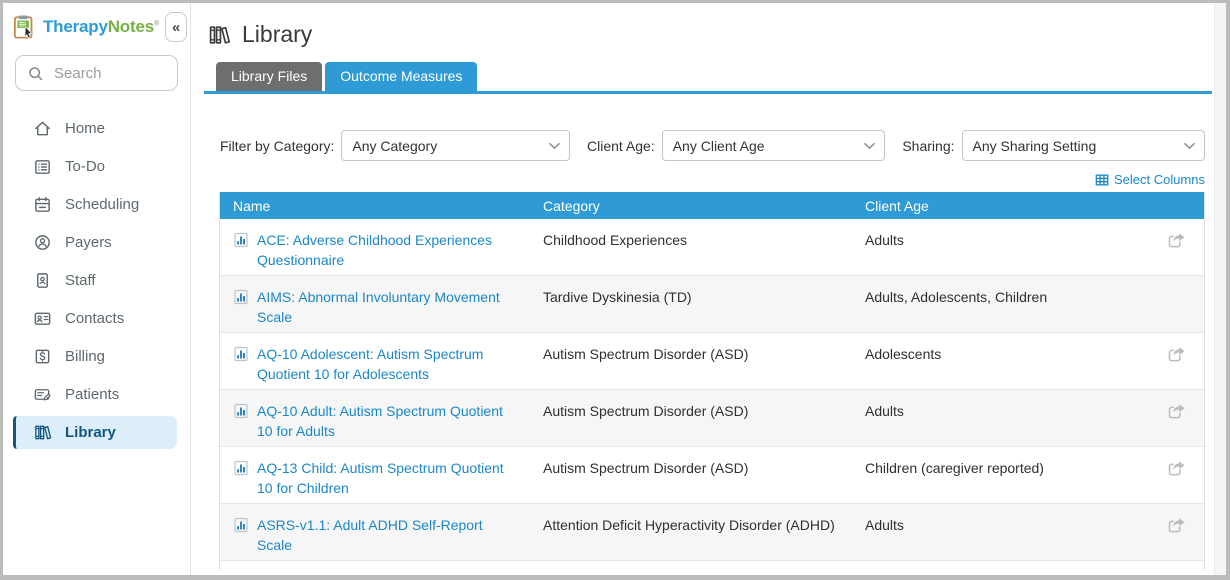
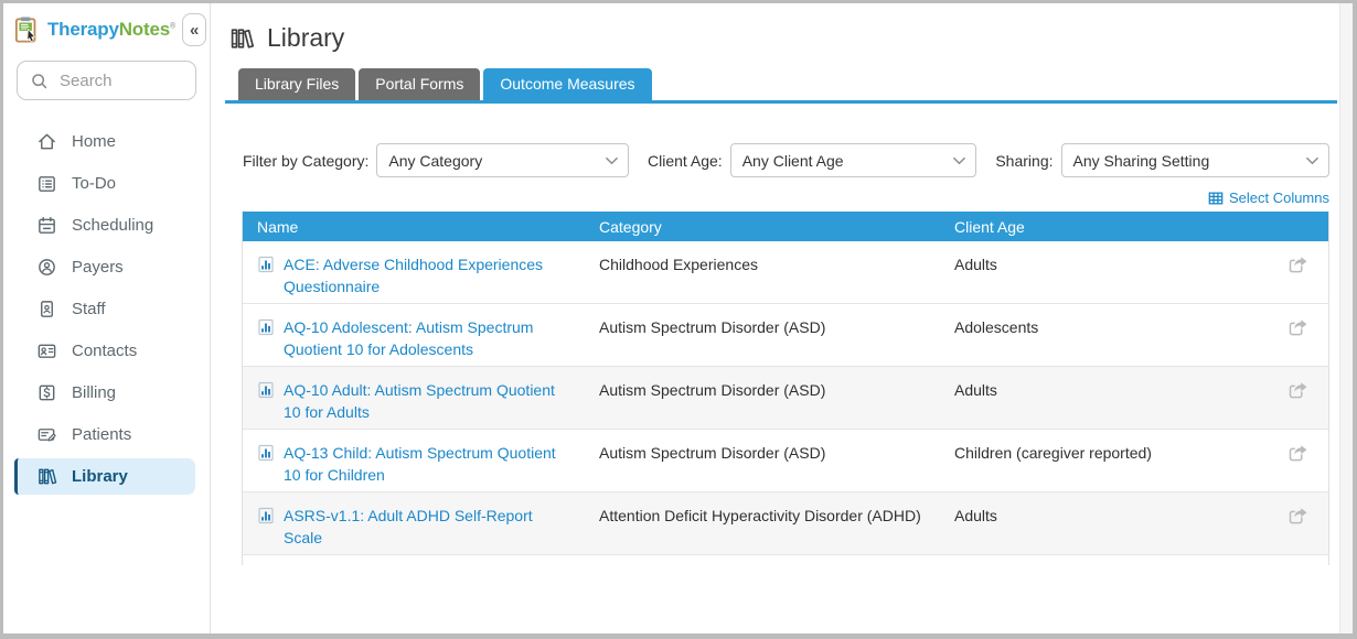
  TherapyNotes
  «
  Search
  Home
  To-Do
  Scheduling
  Payers
  Staff
  Contacts
  Billing
  Patients
  Library
  Library
  Library Files
+ Portal Forms
  Outcome Measures
  Filter by Category:
  Any Category
  Client Age:
  Any Client Age
  Sharing:
  Any Sharing Setting
  Select Columns
  Name
  Category
  Client Age
  ACE: Adverse Childhood Experiences Questionnaire
  Childhood Experiences
  Adults
- AIMS: Abnormal Involuntary Movement Scale
- Tardive Dyskinesia (TD)
- Adults, Adolescents, Children
  AQ-10 Adolescent: Autism Spectrum Quotient 10 for Adolescents
  Autism Spectrum Disorder (ASD)
  Adolescents
  AQ-10 Adult: Autism Spectrum Quotient 10 for Adults
  Autism Spectrum Disorder (ASD)
  Adults
  AQ-13 Child: Autism Spectrum Quotient 10 for Children
  Autism Spectrum Disorder (ASD)
  Children (caregiver reported)
  ASRS-v1.1: Adult ADHD Self-Report Scale
  Attention Deficit Hyperactivity Disorder (ADHD)
  Adults
